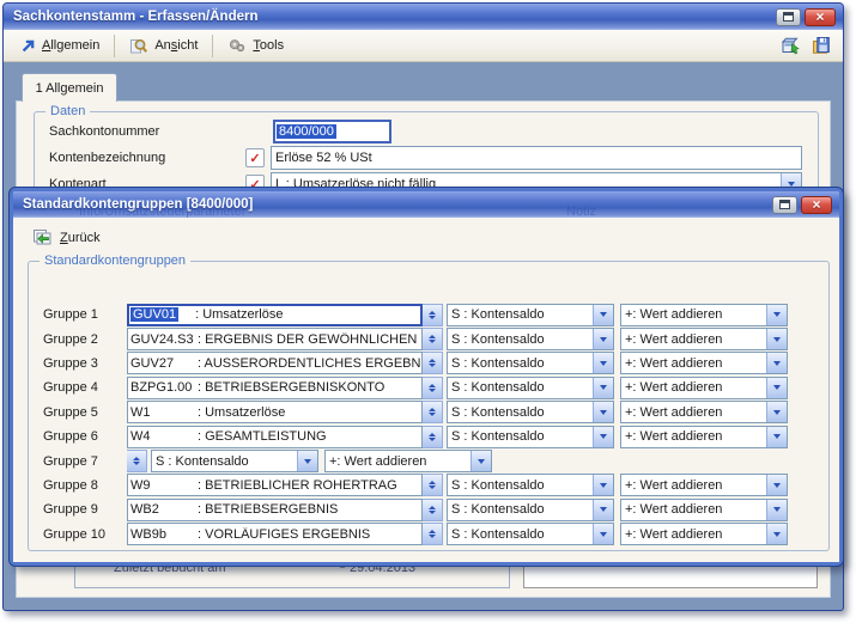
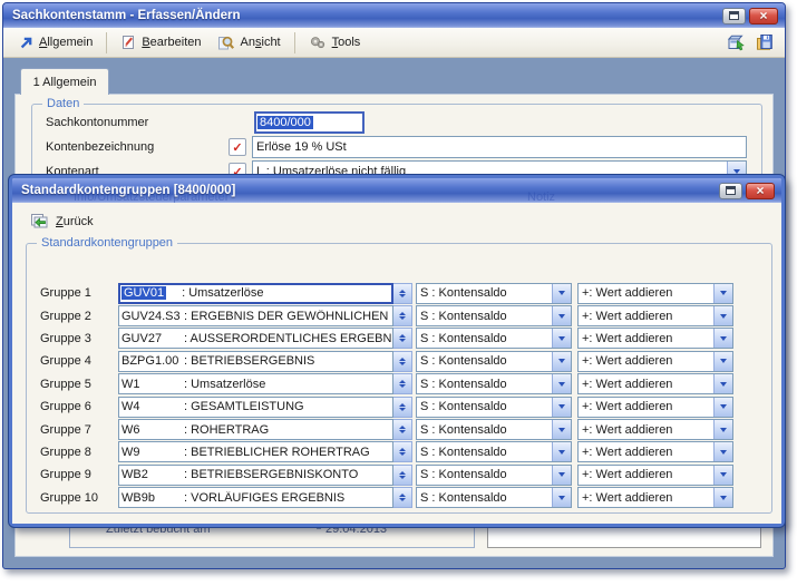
  Sachkontenstamm - Erfassen/Ändern
  ×
  Allgemein
+ Bearbeiten
  Ansicht
  Tools
  1 Allgemein
  Daten
  Sachkontonummer
  8400/000
  Kontenbezeichnung
  ✓
- Erlöse 52 % USt
+ Erlöse 19 % USt
  Kontenart
  ✓
  L : Umsatzerlöse nicht fällig
  Zuletzt bebucht am
  29.04.2013
  Standardkontengruppen [8400/000]
  Info/Umsatzsteuerparameter
  Notiz
  ×
  Zurück
  Standardkontengruppen
  Gruppe 1
  GUV01
  : Umsatzerlöse
  S : Kontensaldo
  +: Wert addieren
  Gruppe 2
  GUV24.S3
  : ERGEBNIS DER GEWÖHNLICHEN
  S : Kontensaldo
  +: Wert addieren
  Gruppe 3
  GUV27
  : AUSSERORDENTLICHES ERGEBN
  S : Kontensaldo
  +: Wert addieren
  Gruppe 4
  BZPG1.00
- : BETRIEBSERGEBNISKONTO
+ : BETRIEBSERGEBNIS
  S : Kontensaldo
  +: Wert addieren
  Gruppe 5
  W1
  : Umsatzerlöse
  S : Kontensaldo
  +: Wert addieren
  Gruppe 6
  W4
  : GESAMTLEISTUNG
  S : Kontensaldo
  +: Wert addieren
  Gruppe 7
+ W6
+ : ROHERTRAG
  S : Kontensaldo
  +: Wert addieren
  Gruppe 8
  W9
  : BETRIEBLICHER ROHERTRAG
  S : Kontensaldo
  +: Wert addieren
  Gruppe 9
  WB2
- : BETRIEBSERGEBNIS
+ : BETRIEBSERGEBNISKONTO
  S : Kontensaldo
  +: Wert addieren
  Gruppe 10
  WB9b
  : VORLÄUFIGES ERGEBNIS
  S : Kontensaldo
  +: Wert addieren
